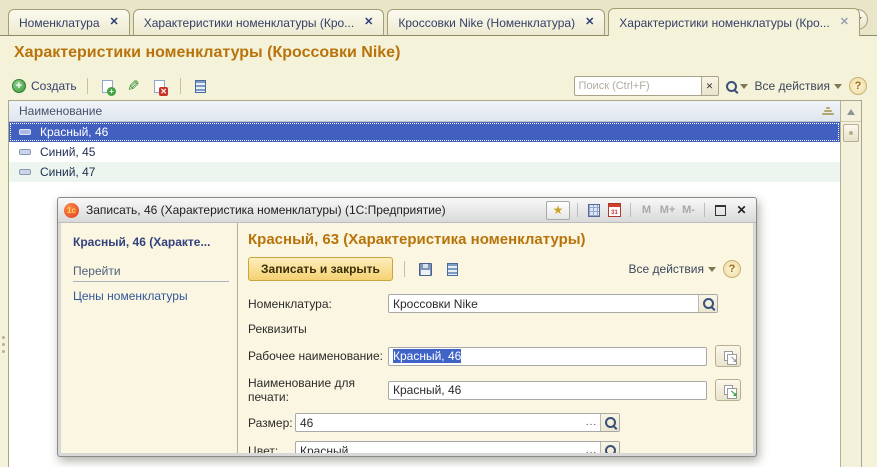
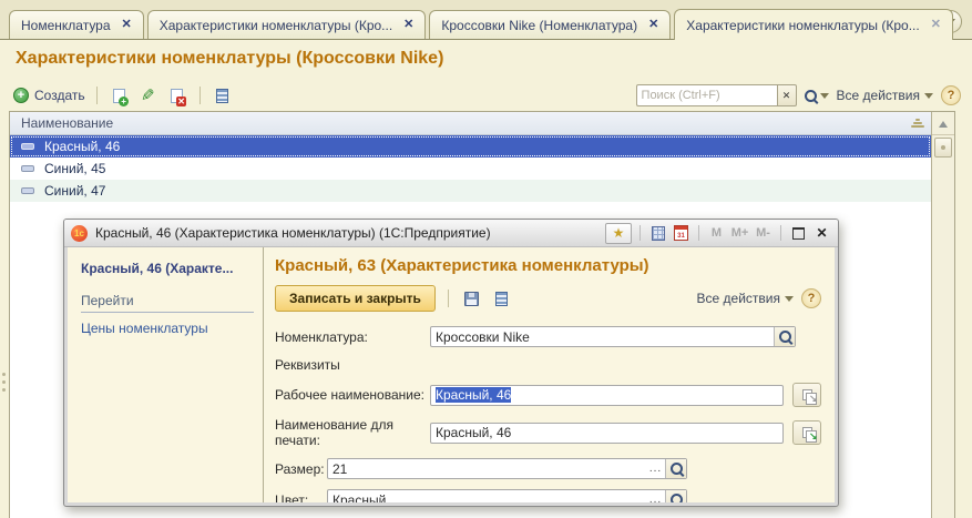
  Номенклатура
  ✕
  Характеристики номенклатуры (Кро...
  ✕
  Кроссовки Nike (Номенклатура)
  ✕
  Характеристики номенклатуры (Кро...
  ✕
  Характеристики номенклатуры (Кроссовки Nike)
  +
  Создать
  +
  ✕
  Поиск (Ctrl+F)
  ✕
  Все действия
  ?
  Наименование
  Красный, 46
  Синий, 45
  Синий, 47
  1с
- Записать, 46 (Характеристика номенклатуры) (1С:Предприятие)
+ Красный, 46 (Характеристика номенклатуры) (1С:Предприятие)
  ★
  M
  M+
  M-
  ✕
  Красный, 46 (Характе...
  Перейти
  Цены номенклатуры
  Красный, 63 (Характеристика номенклатуры)
  Записать и закрыть
  Все действия
  ?
  Номенклатура:
  Кроссовки Nike
  Реквизиты
  Рабочее наименование:
  Красный, 46
  ↘
  Наименование для печати:
  Красный, 46
  ↘
  Размер:
- 46
+ 21
  ...
  Цвет:
  Красный
  ...
